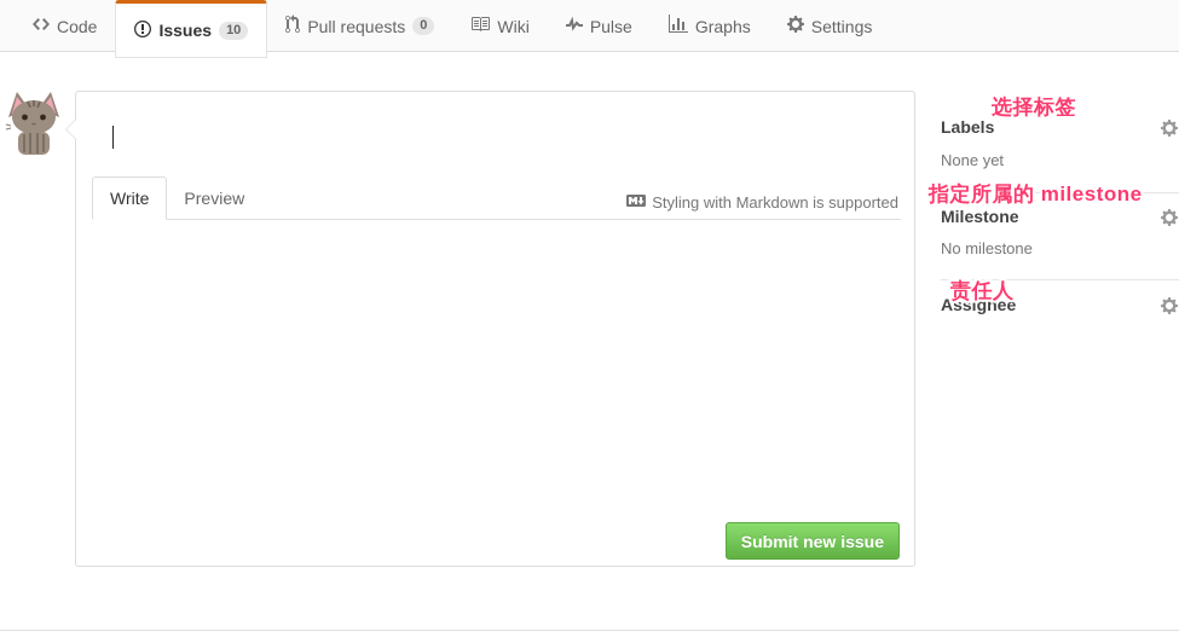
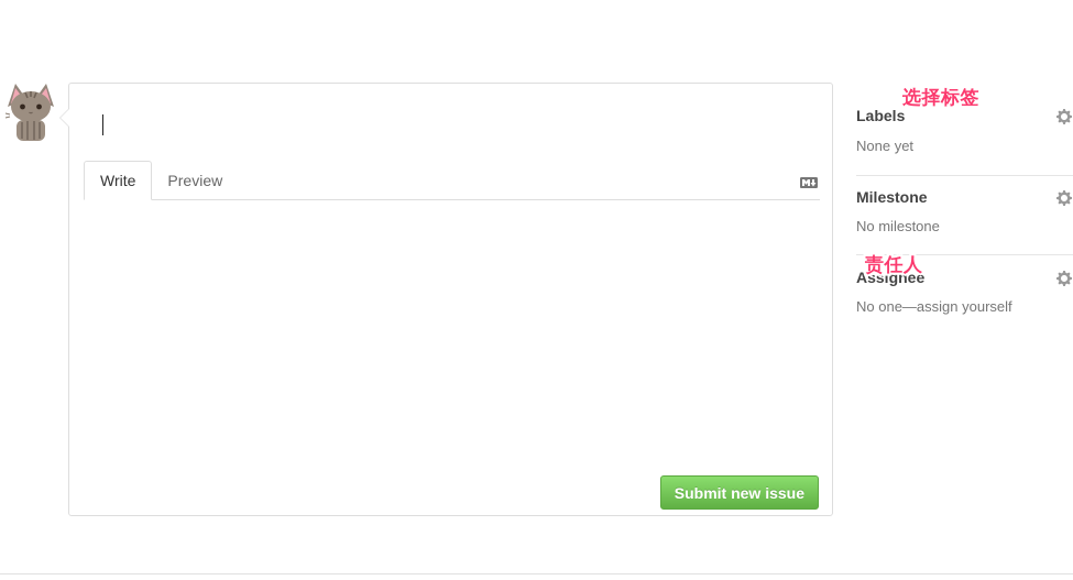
- Code
- Issues
- 10
- Pull requests
- 0
- Wiki
- Pulse
- Graphs
- Settings
  Write
  Preview
- Styling with Markdown is supported
  Submit new issue
  Labels
  None yet
  Milestone
  No milestone
  Assignee
+ No one—assign yourself
  选择标签
- 指定所属的 milestone
  责任人
